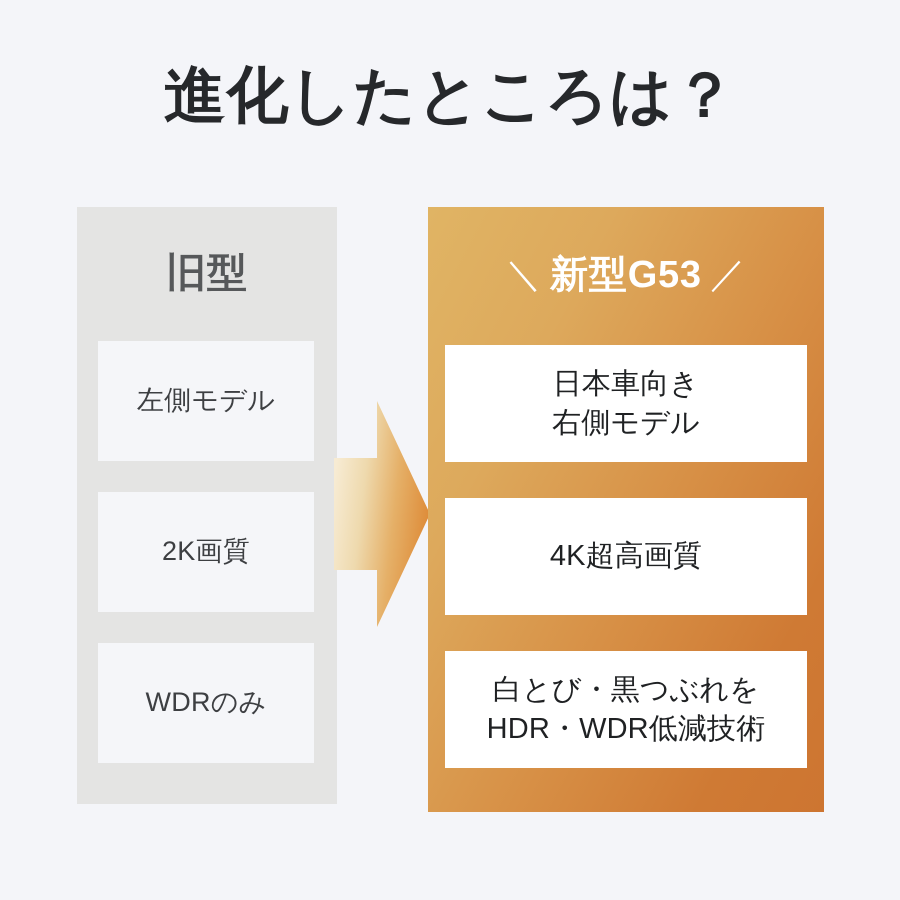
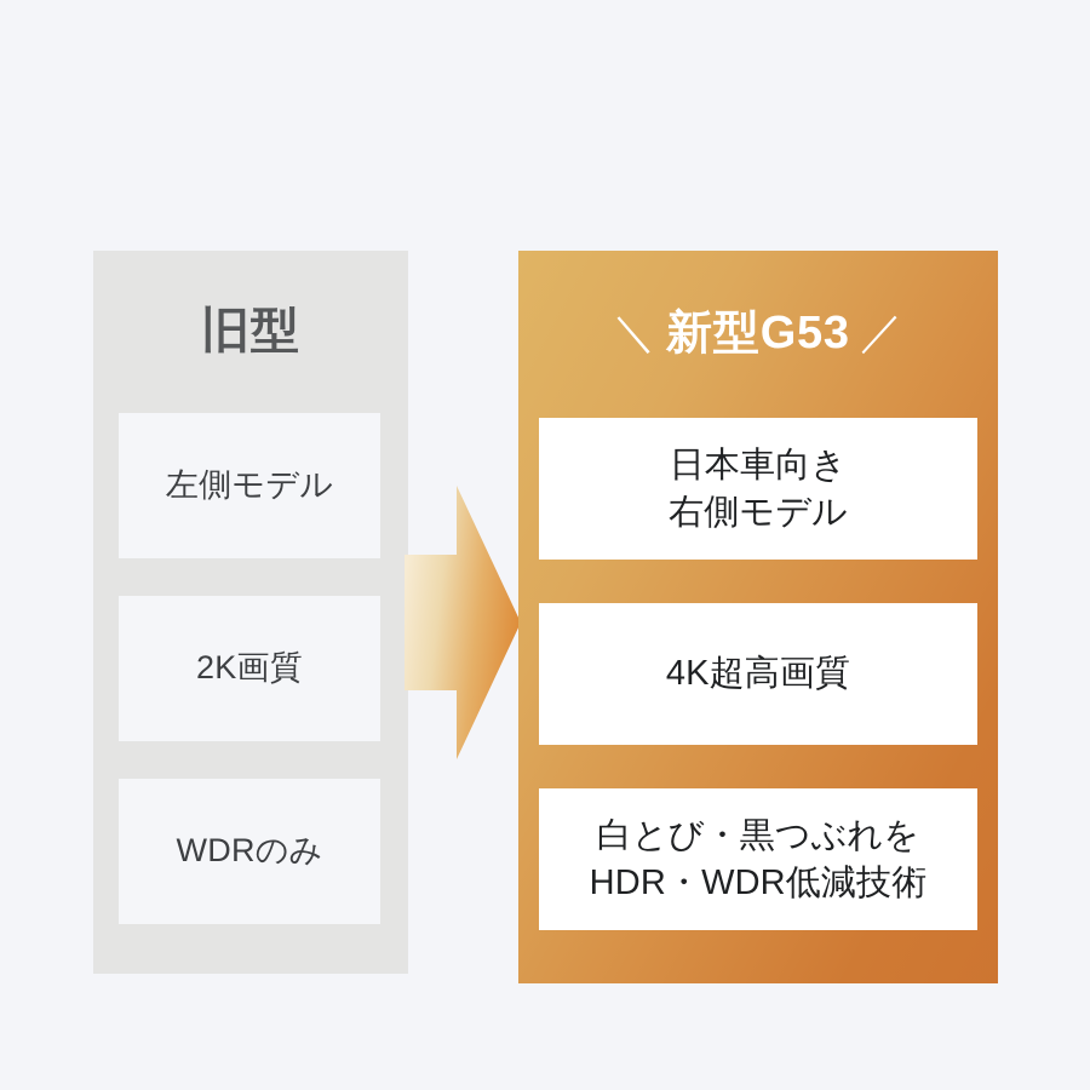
- 進化したところは？
  旧型
  左側モデル
  2K画質
  WDRのみ
  ＼ 新型G53 ／
  日本車向き
  右側モデル
  4K超高画質
  白とび・黒つぶれを
  HDR・WDR低減技術
